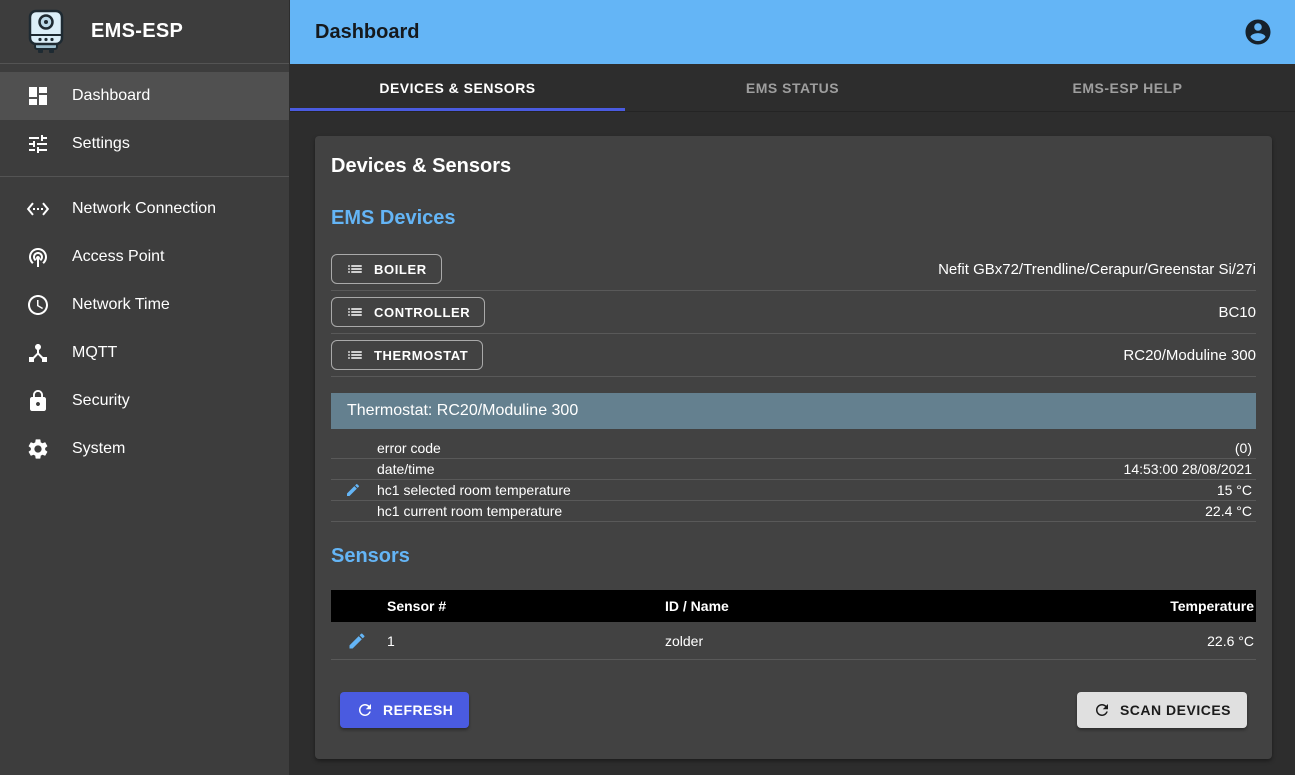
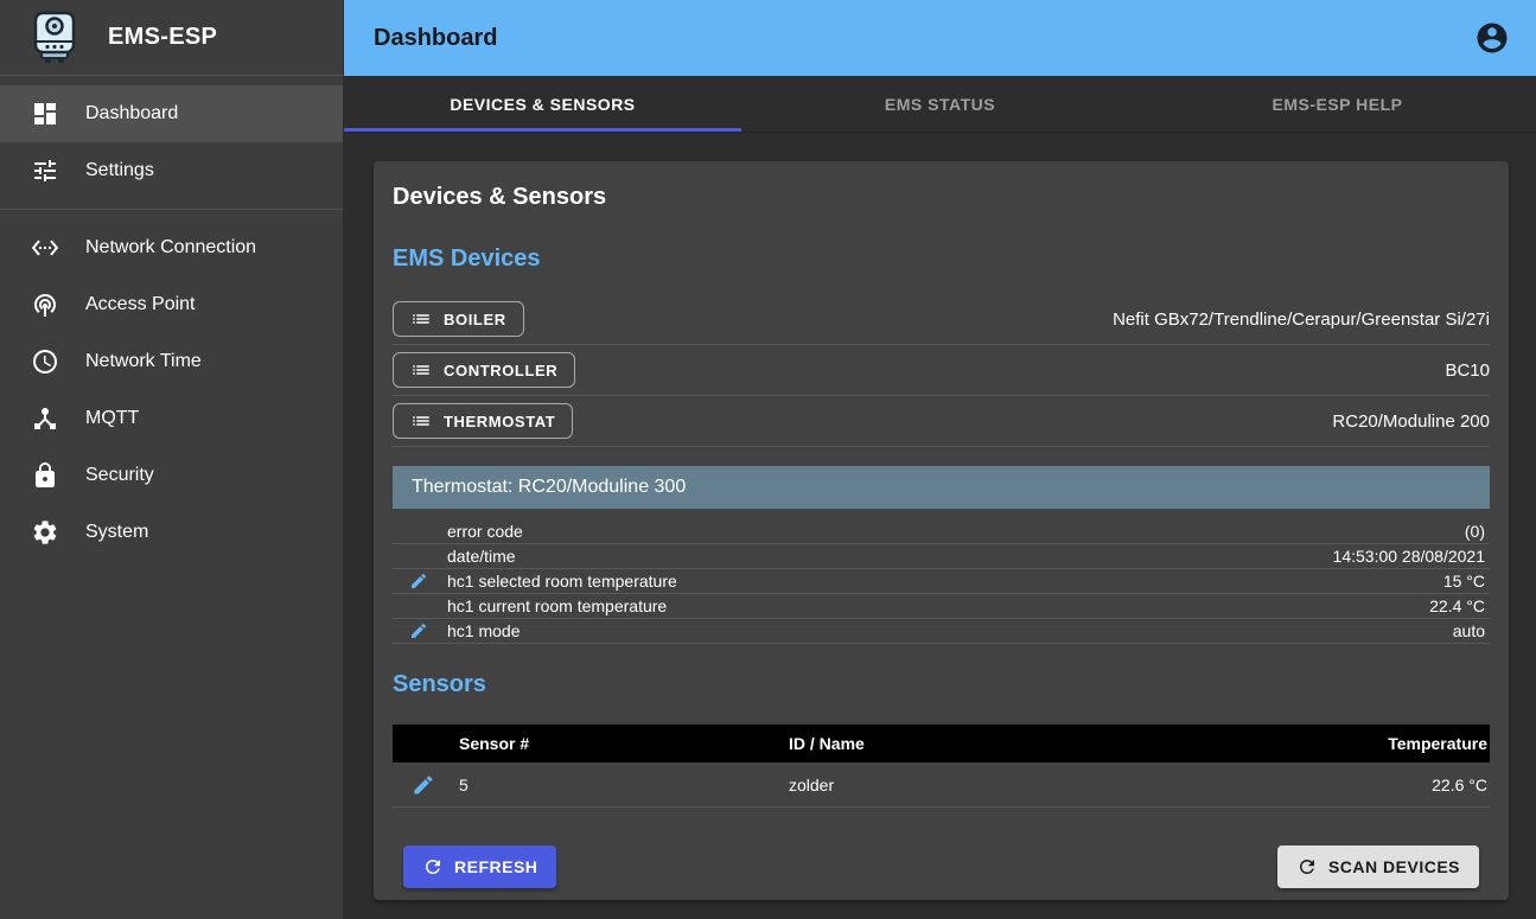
  EMS-ESP
  Dashboard
  Settings
  Network Connection
  Access Point
  Network Time
  MQTT
  Security
  System
  Dashboard
  DEVICES & SENSORS
  EMS STATUS
  EMS-ESP HELP
  Devices & Sensors
  EMS Devices
  BOILER
  Nefit GBx72/Trendline/Cerapur/Greenstar Si/27i
  CONTROLLER
  BC10
  THERMOSTAT
- RC20/Moduline 300
+ RC20/Moduline 200
  Thermostat: RC20/Moduline 300
  error code
  (0)
  date/time
  14:53:00 28/08/2021
  hc1 selected room temperature
  15 °C
  hc1 current room temperature
  22.4 °C
+ hc1 mode
+ auto
  Sensors
  Sensor #
  ID / Name
  Temperature
- 1
+ 5
  zolder
  22.6 °C
  REFRESH
  SCAN DEVICES
